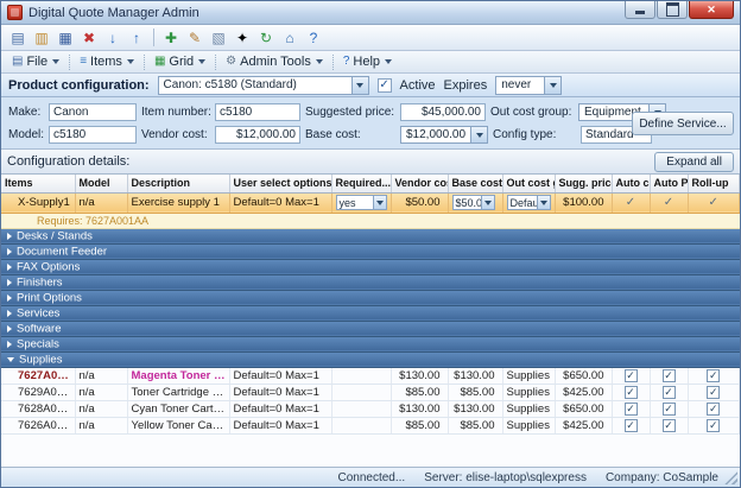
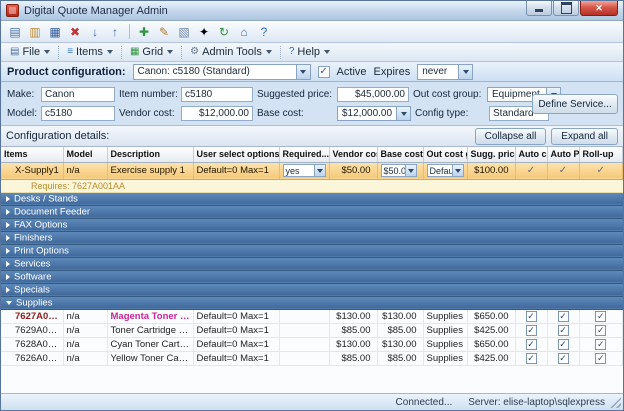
  Digital Quote Manager Admin
  ▤
  ▥
  ▦
  ✖
  ↓
  ↑
  ✚
  ✎
  ▧
  ✦
  ↻
  ⌂
  ?
  ▤
  File
  ≡
  Items
  ▦
  Grid
  ⚙
  Admin Tools
  ?
  Help
  Product configuration:
  Canon: c5180 (Standard)
  Active
  Expires
  never
  Make:
  Canon
  Item number:
  c5180
  Suggested price:
  $45,000.00
  Out cost group:
  Equipme
  Model:
  c5180
  Vendor cost:
  $12,000.00
  Base cost:
  $12,000.00
  Config type:
  Standard
  Define Service...
  Configuration details:
+ Collapse all
  Expand all
  Items	Model	Description	User select options	Required...	Vendor co	Base cost	Out cost	Sugg. pric	Auto c	Auto P	Roll-up
  X-Supply1	n/a	Exercise supply 1	Default=0 Max=1	yes	$50.00	$50.	Defa	$100.00
  Requires: 7627A001AA
  Desks / Stands
  Document Feeder
  FAX Options
  Finishers
  Print Options
  Services
  Software
  Specials
  Supplies
  7627A001..	n/a	Magenta Toner Ca	Default=0 Max=1		$130.00	$130.00	Supplies	$650.00
  7629A001A	n/a	Toner Cartridge ima	Default=0 Max=1		$85.00	$85.00	Supplies	$425.00
  7628A001A	n/a	Cyan Toner Cartridg	Default=0 Max=1		$130.00	$130.00	Supplies	$650.00
  7626A001A	n/a	Yellow Toner Cartrid	Default=0 Max=1		$85.00	$85.00	Supplies	$425.00
  Connected...
  Server: elise-laptop\sqlexpress
- Company: CoSample
